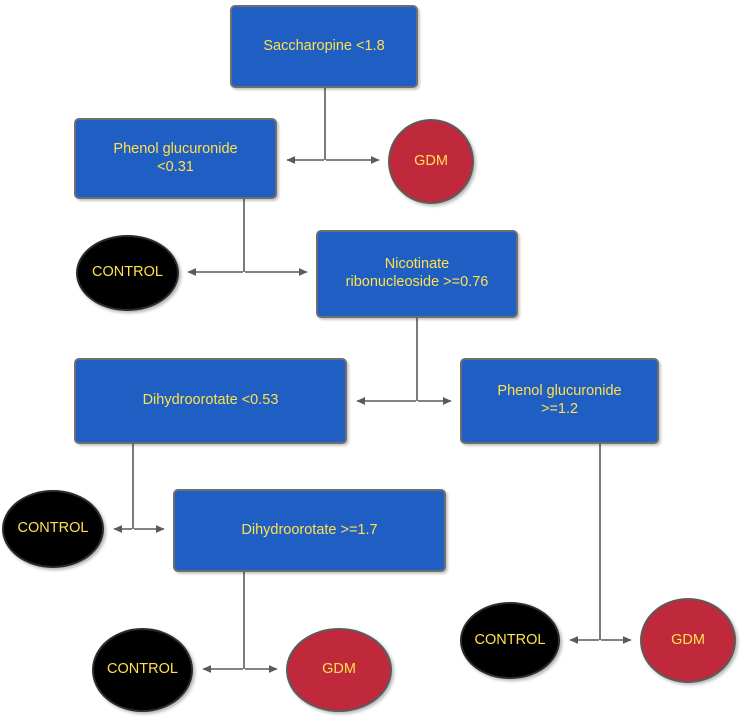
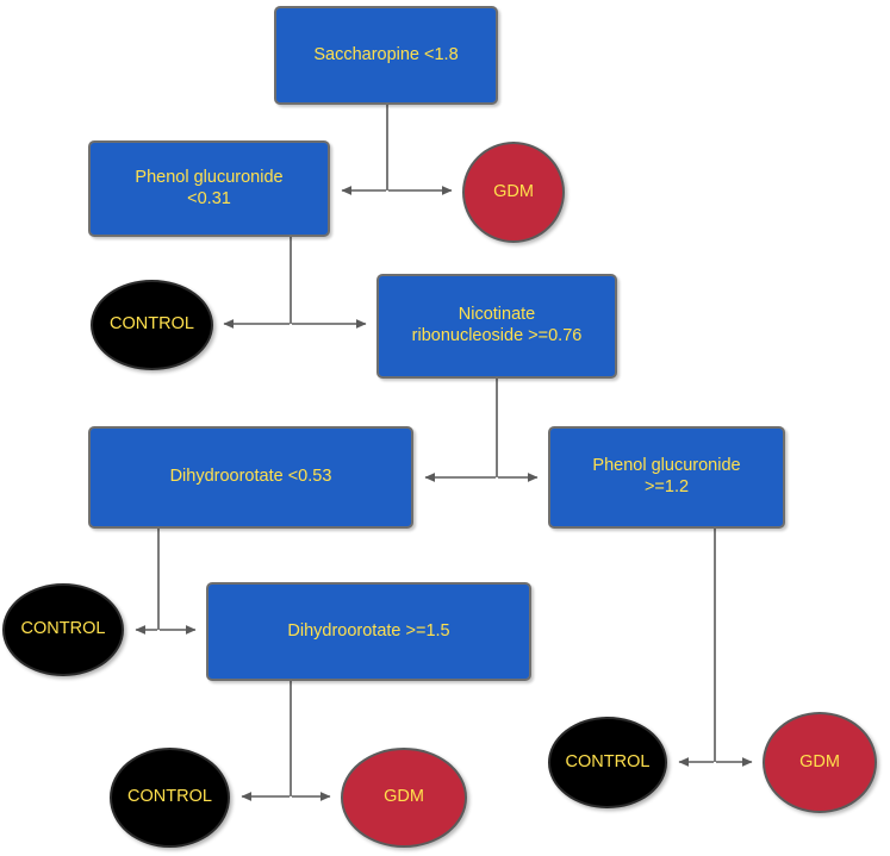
  Saccharopine <1.8
  Phenol glucuronide
  <0.31
  GDM
  CONTROL
  Nicotinate
  ribonucleoside >=0.76
  Dihydroorotate <0.53
  Phenol glucuronide
  >=1.2
  CONTROL
- Dihydroorotate >=1.7
+ Dihydroorotate >=1.5
  CONTROL
  GDM
  CONTROL
  GDM
